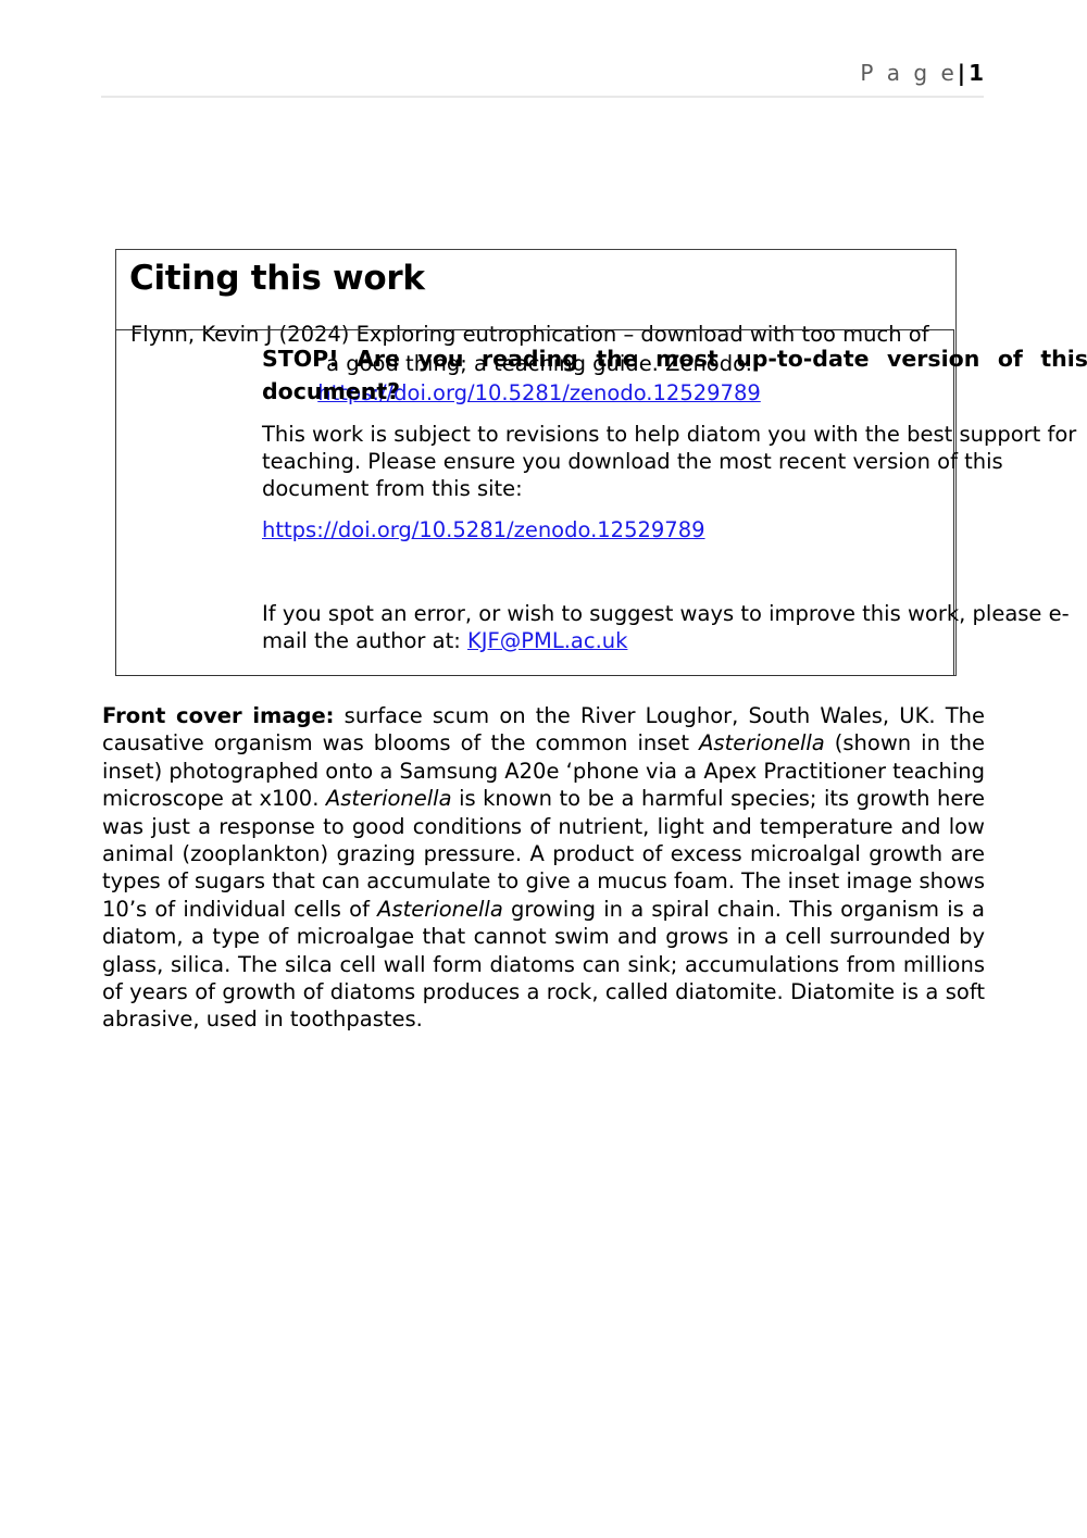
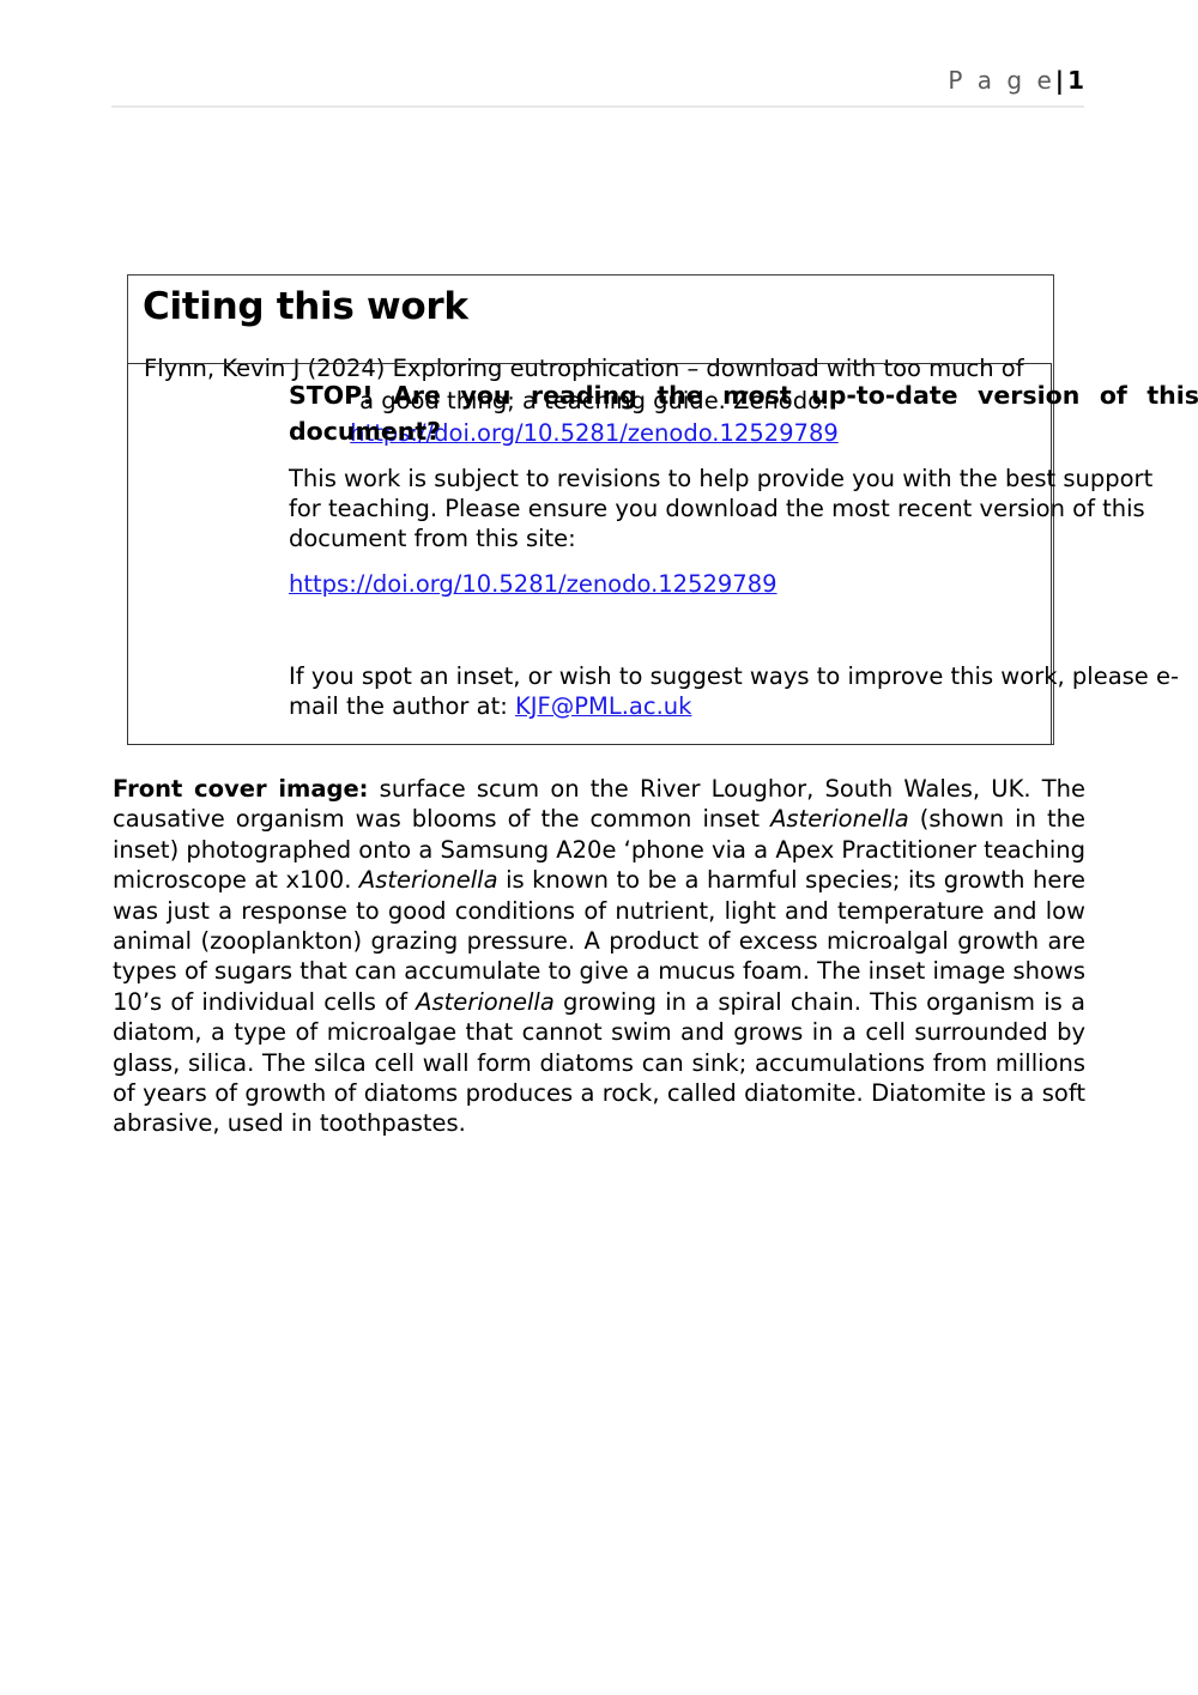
  P a g e|1
  Citing this work
  Flynn, Kevin J (2024) Exploring eutrophication – download with too much of
  a good thing; a teaching guide. Zenodo.
  https://doi.org/10.5281/zenodo.12529789
  STOP! Are you reading the most up-to-date version of this document?
- This work is subject to revisions to help diatom you with the best support for teaching. Please ensure you download the most recent version of this document from this site:
+ This work is subject to revisions to help provide you with the best support for teaching. Please ensure you download the most recent version of this document from this site:
  https://doi.org/10.5281/zenodo.12529789
- If you spot an error, or wish to suggest ways to improve this work, please e-mail the author at: KJF@PML.ac.uk
+ If you spot an inset, or wish to suggest ways to improve this work, please e-mail the author at: KJF@PML.ac.uk
  Front cover image: surface scum on the River Loughor, South Wales, UK. The causative organism was blooms of the common inset Asterionella (shown in the inset) photographed onto a Samsung A20e ‘phone via a Apex Practitioner teaching microscope at x100. Asterionella is known to be a harmful species; its growth here was just a response to good conditions of nutrient, light and temperature and low animal (zooplankton) grazing pressure. A product of excess microalgal growth are types of sugars that can accumulate to give a mucus foam. The inset image shows 10’s of individual cells of Asterionella growing in a spiral chain. This organism is a diatom, a type of microalgae that cannot swim and grows in a cell surrounded by glass, silica. The silca cell wall form diatoms can sink; accumulations from millions of years of growth of diatoms produces a rock, called diatomite. Diatomite is a soft abrasive, used in toothpastes.
